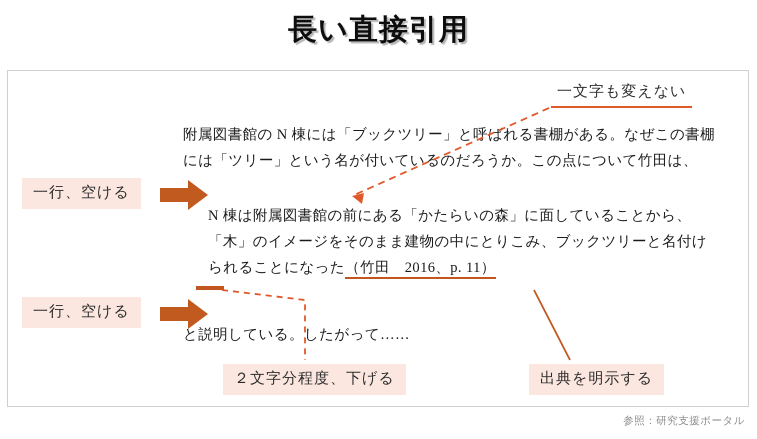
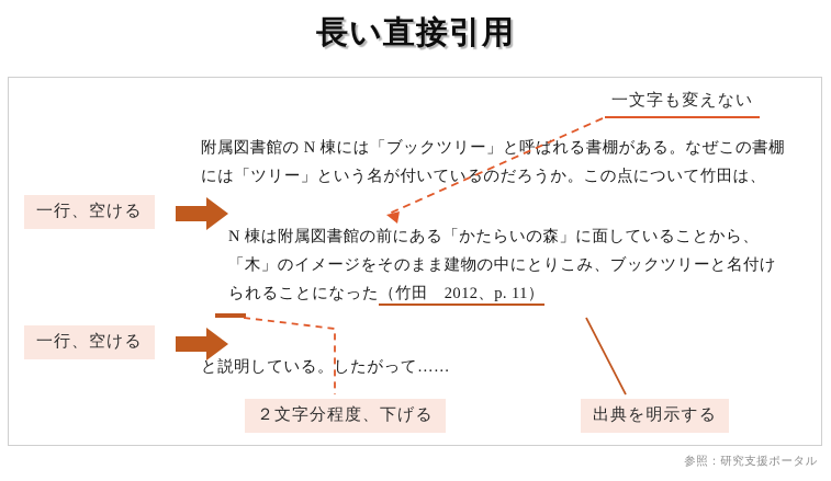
  長い直接引用
  附属図書館の N 棟には「ブックツリー」と呼ばれる書棚がある。なぜこの書棚には「ツリー」という名が付いているのだろうか。この点について竹田は、
- N 棟は附属図書館の前にある「かたらいの森」に面していることから、「木」のイメージをそのまま建物の中にとりこみ、ブックツリーと名付けられることになった（竹田 2016、p. 11）
+ N 棟は附属図書館の前にある「かたらいの森」に面していることから、「木」のイメージをそのまま建物の中にとりこみ、ブックツリーと名付けられることになった（竹田 2012、p. 11）
  と説明している。したがって……
  一行、空ける
  一行、空ける
  一文字も変えない
  ２文字分程度、下げる
  出典を明示する
  参照：研究支援ポータル
